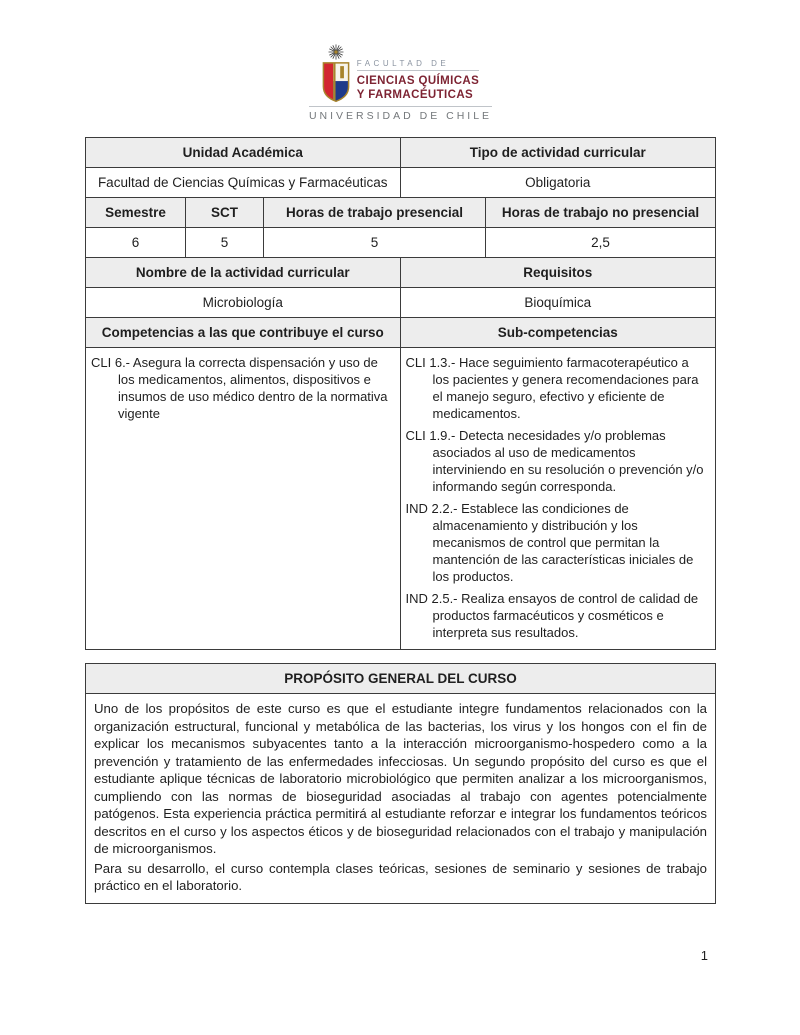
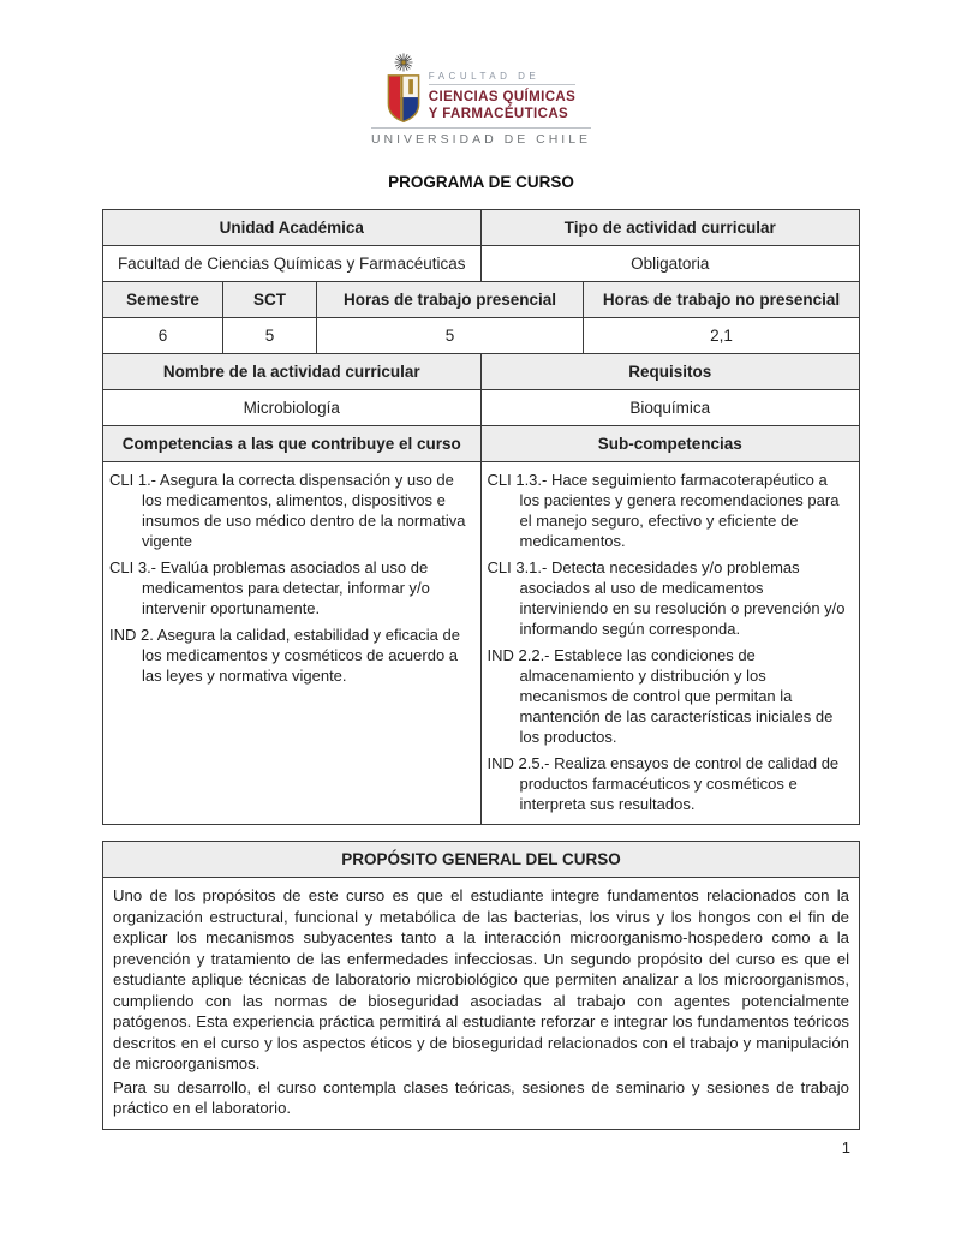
  FACULTAD DE
  CIENCIAS QUÍMICAS
  Y FARMACÉUTICAS
  UNIVERSIDAD DE CHILE
+ PROGRAMA DE CURSO
  Unidad Académica
  Tipo de actividad curricular
  Facultad de Ciencias Químicas y Farmacéuticas
  Obligatoria
  Semestre
  SCT
  Horas de trabajo presencial
  Horas de trabajo no presencial
  6
  5
  5
- 2,5
+ 2,1
  Nombre de la actividad curricular
  Requisitos
  Microbiología
  Bioquímica
  Competencias a las que contribuye el curso
  Sub-competencias
- CLI 6.- Asegura la correcta dispensación y uso de los medicamentos, alimentos, dispositivos e insumos de uso médico dentro de la normativa vigente
+ CLI 1.- Asegura la correcta dispensación y uso de los medicamentos, alimentos, dispositivos e insumos de uso médico dentro de la normativa vigente
+ CLI 3.- Evalúa problemas asociados al uso de medicamentos para detectar, informar y/o intervenir oportunamente.
+ IND 2. Asegura la calidad, estabilidad y eficacia de los medicamentos y cosméticos de acuerdo a las leyes y normativa vigente.
  CLI 1.3.- Hace seguimiento farmacoterapéutico a los pacientes y genera recomendaciones para el manejo seguro, efectivo y eficiente de medicamentos.
- CLI 1.9.- Detecta necesidades y/o problemas asociados al uso de medicamentos interviniendo en su resolución o prevención y/o informando según corresponda.
+ CLI 3.1.- Detecta necesidades y/o problemas asociados al uso de medicamentos interviniendo en su resolución o prevención y/o informando según corresponda.
  IND 2.2.- Establece las condiciones de almacenamiento y distribución y los mecanismos de control que permitan la mantención de las características iniciales de los productos.
  IND 2.5.- Realiza ensayos de control de calidad de productos farmacéuticos y cosméticos e interpreta sus resultados.
  PROPÓSITO GENERAL DEL CURSO
  Uno de los propósitos de este curso es que el estudiante integre fundamentos relacionados con la organización estructural, funcional y metabólica de las bacterias, los virus y los hongos con el fin de explicar los mecanismos subyacentes tanto a la interacción microorganismo-hospedero como a la prevención y tratamiento de las enfermedades infecciosas. Un segundo propósito del curso es que el estudiante aplique técnicas de laboratorio microbiológico que permiten analizar a los microorganismos, cumpliendo con las normas de bioseguridad asociadas al trabajo con agentes potencialmente patógenos. Esta experiencia práctica permitirá al estudiante reforzar e integrar los fundamentos teóricos descritos en el curso y los aspectos éticos y de bioseguridad relacionados con el trabajo y manipulación de microorganismos.
  Para su desarrollo, el curso contempla clases teóricas, sesiones de seminario y sesiones de trabajo práctico en el laboratorio.
  1
